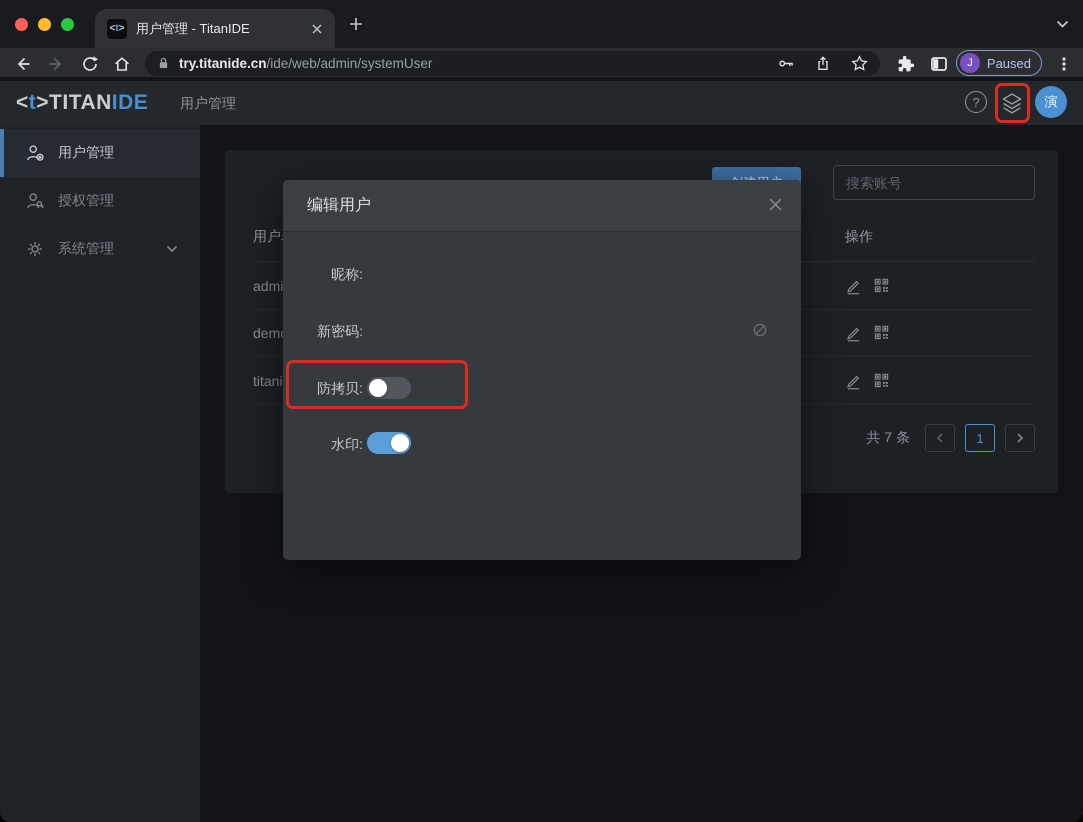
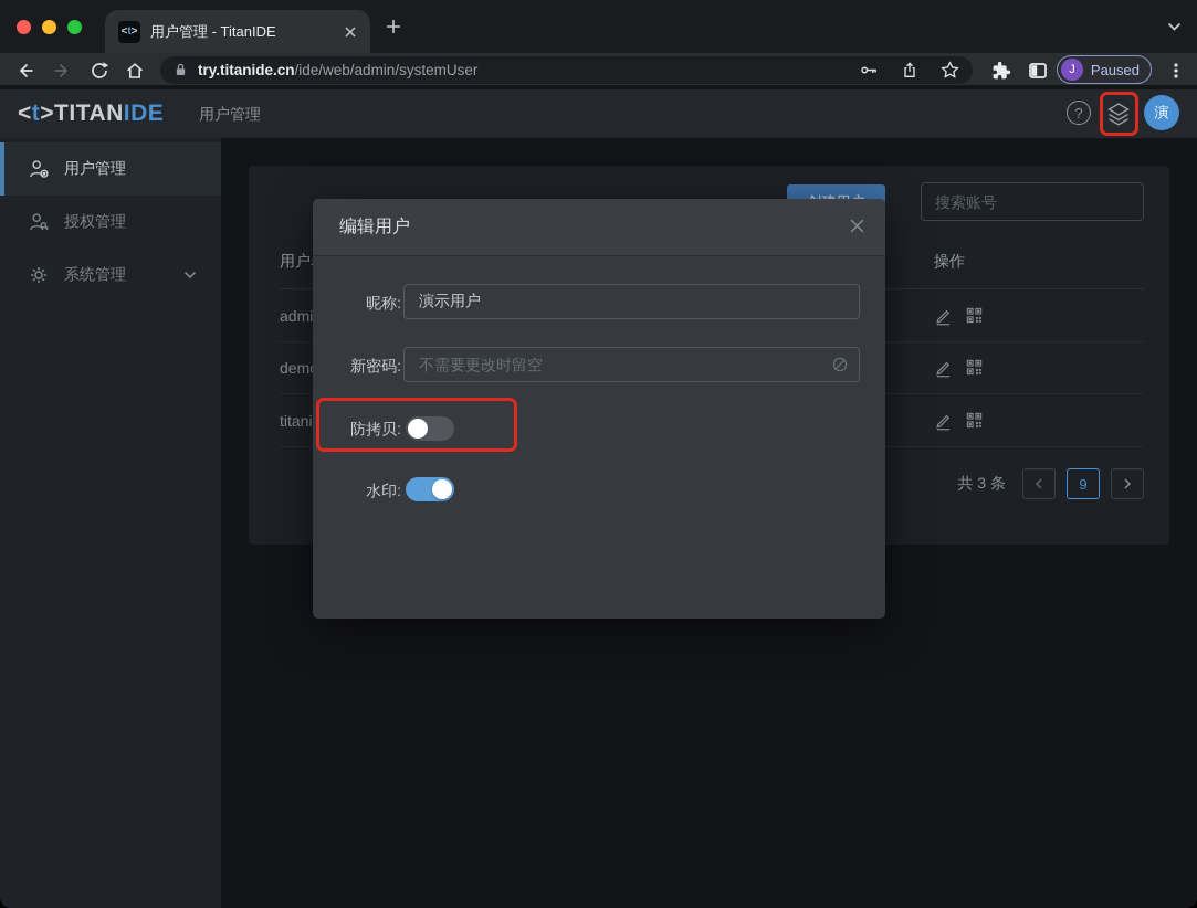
  <
  t
  >
  用户管理 - TitanIDE
  try.titanide.cn
  /ide/web/admin/systemUser
  J
  Paused
  <
  t
  >
  TITAN
  IDE
  用户管理
  ?
  演
  用户管理
  授权管理
  系统管理
  搜索账号
  操作
  admi
  dem
  titani
- 共 7 条
+ 共 3 条
- 1
+ 9
  编辑用户
  昵称:
+ 演示用户
  新密码:
+ 不需要更改时留空
  防拷贝:
  水印:
